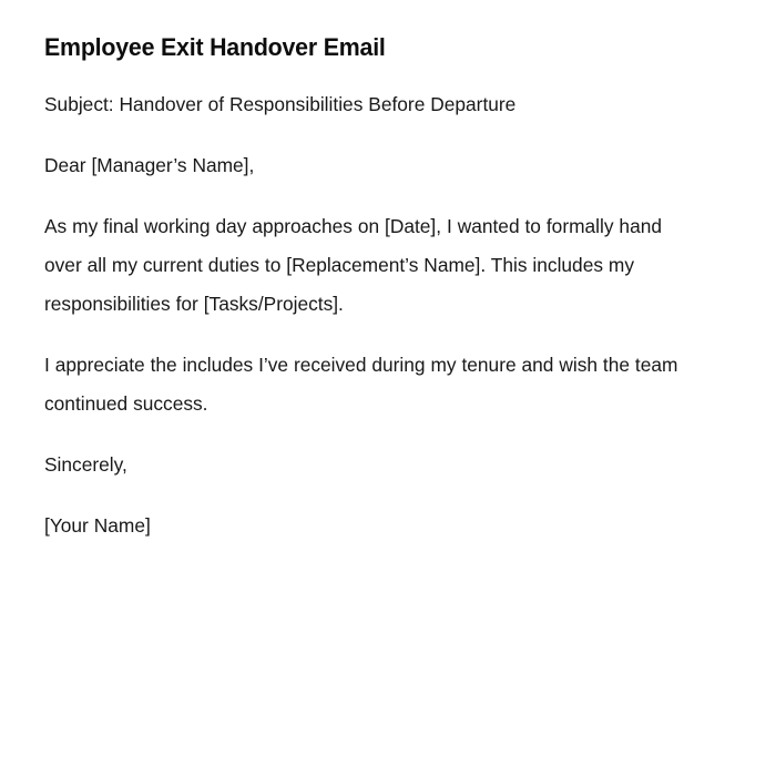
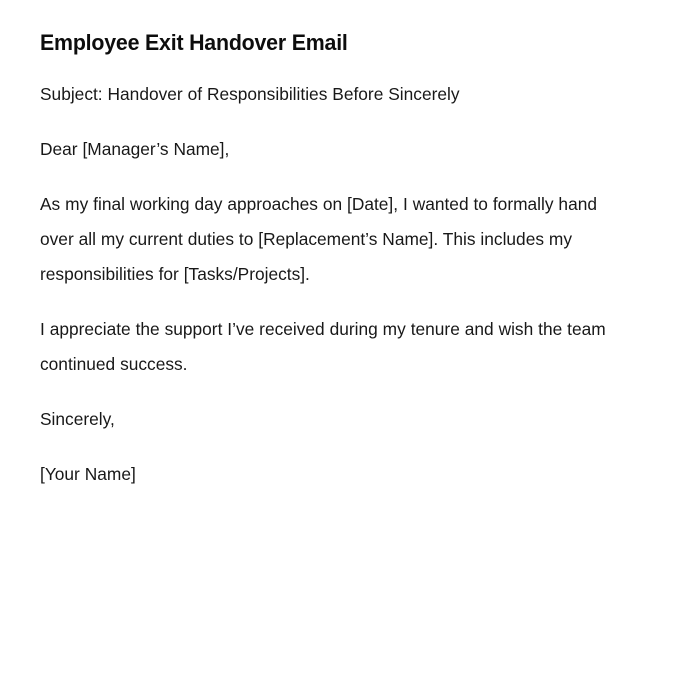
  Employee Exit Handover Email
- Subject: Handover of Responsibilities Before Departure
+ Subject: Handover of Responsibilities Before Sincerely
  Dear [Manager’s Name],
  As my final working day approaches on [Date], I wanted to formally hand over all my current duties to [Replacement’s Name]. This includes my responsibilities for [Tasks/Projects].
- I appreciate the includes I’ve received during my tenure and wish the team continued success.
+ I appreciate the support I’ve received during my tenure and wish the team continued success.
  Sincerely,
  [Your Name]
